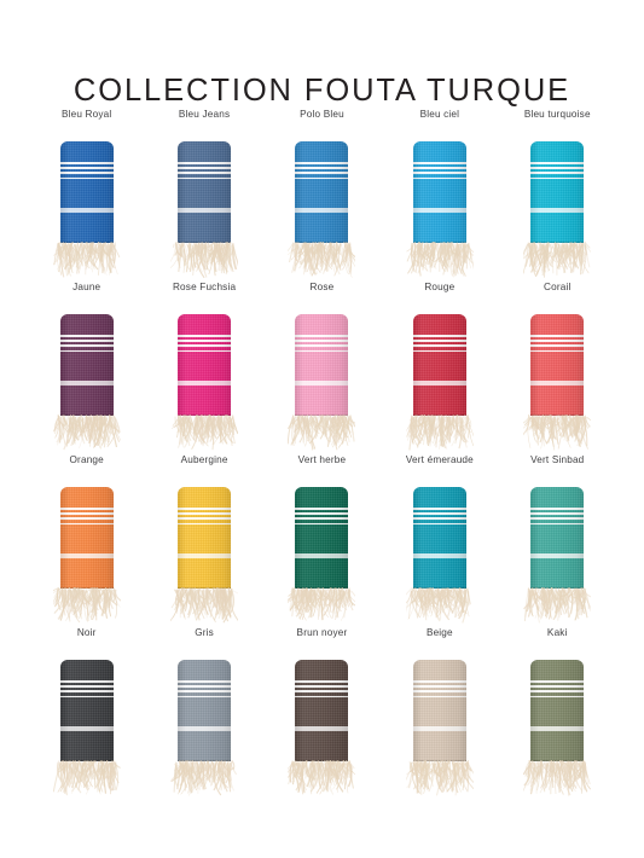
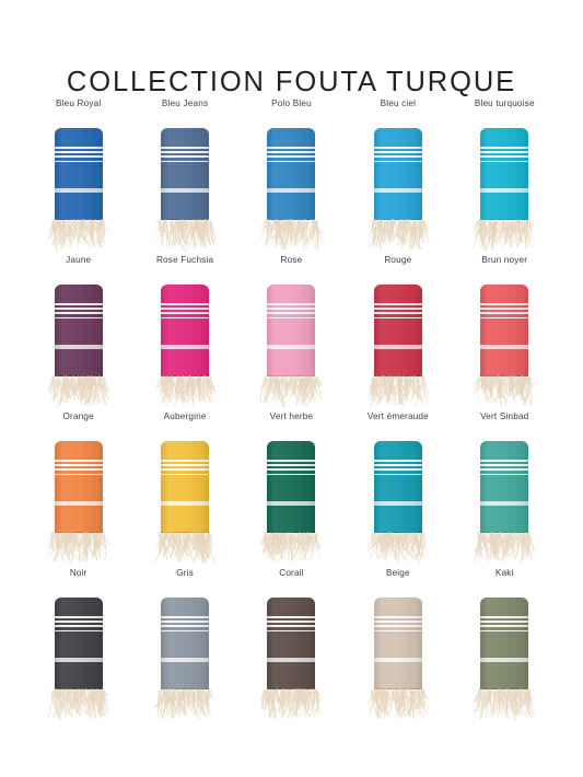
  COLLECTION FOUTA TURQUE
  Bleu Royal
  Bleu Jeans
  Polo Bleu
  Bleu ciel
  Bleu turquoise
  Jaune
  Rose Fuchsia
  Rose
  Rouge
- Corail
+ Brun noyer
  Orange
  Aubergine
  Vert herbe
  Vert émeraude
  Vert Sinbad
  Noir
  Gris
- Brun noyer
+ Corail
  Beige
  Kaki
